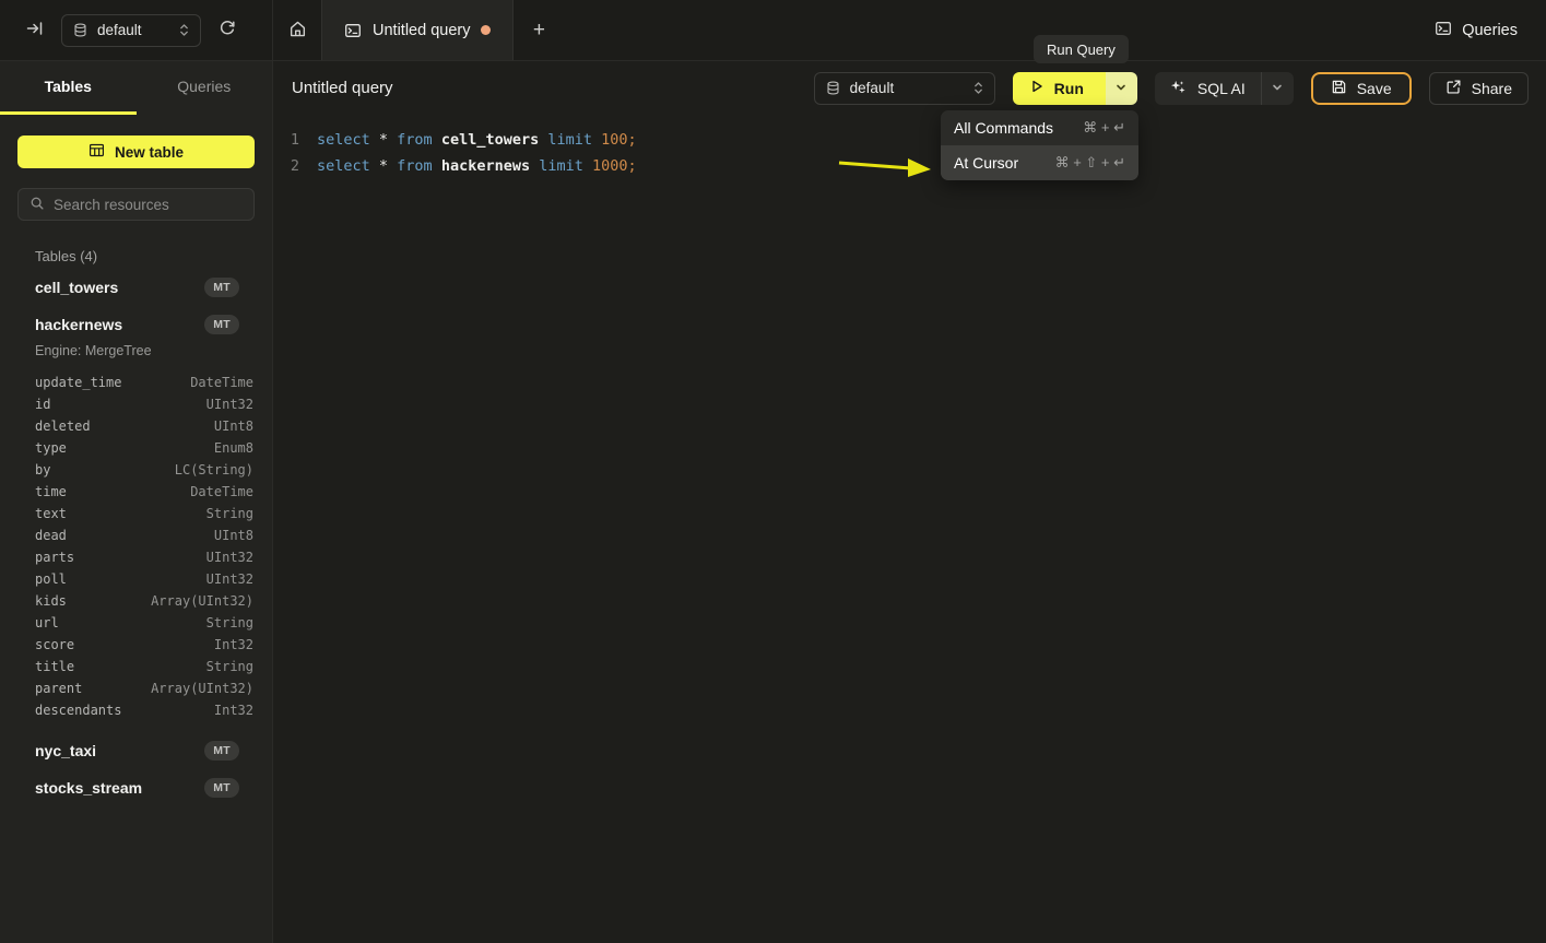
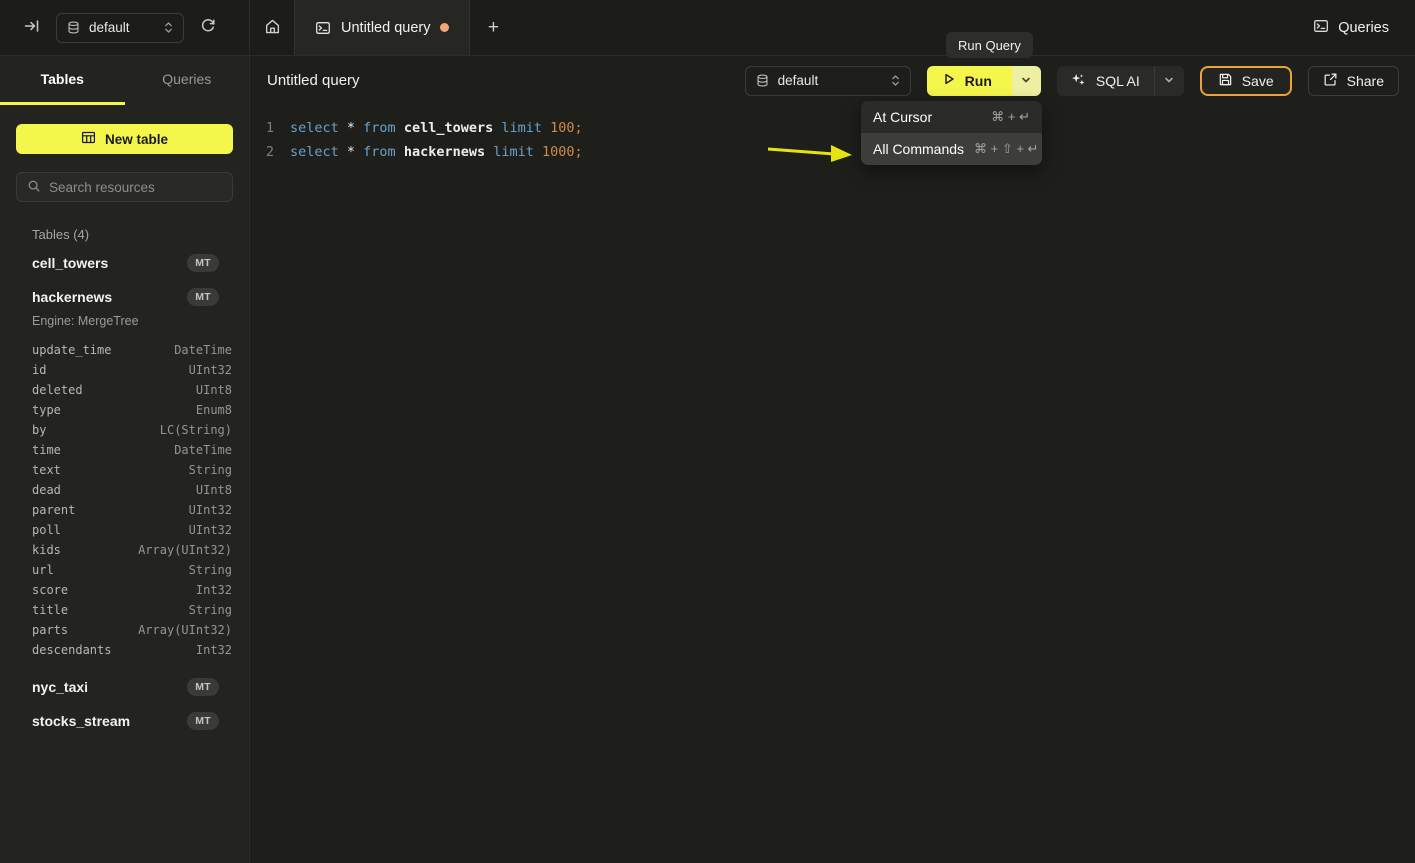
  default
  Untitled query
  +
  Queries
  Tables
  Queries
  New table
  Search resources
  Tables (4)
  cell_towers
  MT
  hackernews
  MT
  Engine: MergeTree
  update_time
  DateTime
  id
  UInt32
  deleted
  UInt8
  type
  Enum8
  by
  LC(String)
  time
  DateTime
  text
  String
  dead
  UInt8
- parts
+ parent
  UInt32
  poll
  UInt32
  kids
  Array(UInt32)
  url
  String
  score
  Int32
  title
  String
- parent
+ parts
  Array(UInt32)
  descendants
  Int32
  nyc_taxi
  MT
  stocks_stream
  MT
  Untitled query
  default
  Run
  SQL AI
  Save
  Share
  1
  select * from cell_towers limit 100;
  2
  select * from hackernews limit 1000;
  Run Query
- All Commands
+ At Cursor
  ⌘ + ↵
- At Cursor
+ All Commands
  ⌘ + ⇧ + ↵
